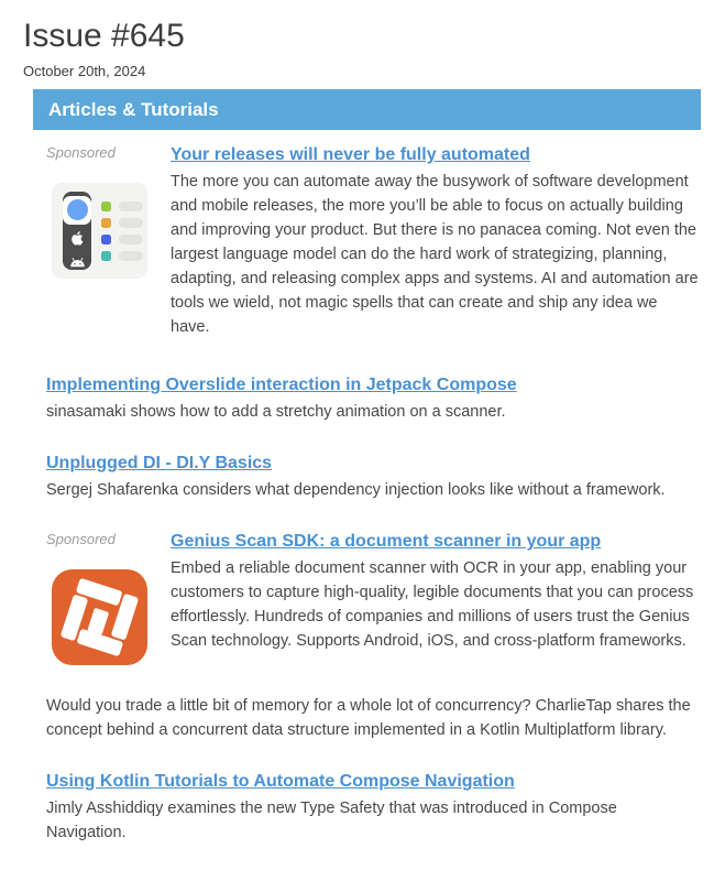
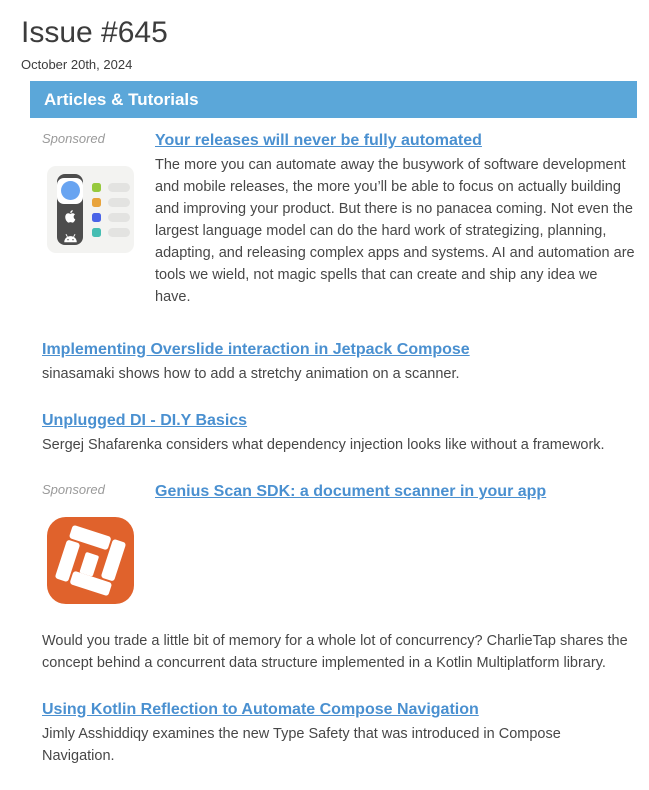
  Issue #645
  October 20th, 2024
  Articles & Tutorials
  Sponsored
  Your releases will never be fully automated
  The more you can automate away the busywork of software development and mobile releases, the more you’ll be able to focus on actually building and improving your product. But there is no panacea coming. Not even the largest language model can do the hard work of strategizing, planning, adapting, and releasing complex apps and systems. AI and automation are tools we wield, not magic spells that can create and ship any idea we have.
  Implementing Overslide interaction in Jetpack Compose
  sinasamaki shows how to add a stretchy animation on a scanner.
  Unplugged DI - DI.Y Basics
  Sergej Shafarenka considers what dependency injection looks like without a framework.
  Sponsored
  Genius Scan SDK: a document scanner in your app
- Embed a reliable document scanner with OCR in your app, enabling your customers to capture high-quality, legible documents that you can process effortlessly. Hundreds of companies and millions of users trust the Genius Scan technology. Supports Android, iOS, and cross-platform frameworks.
  Would you trade a little bit of memory for a whole lot of concurrency? CharlieTap shares the concept behind a concurrent data structure implemented in a Kotlin Multiplatform library.
- Using Kotlin Tutorials to Automate Compose Navigation
+ Using Kotlin Reflection to Automate Compose Navigation
  Jimly Asshiddiqy examines the new Type Safety that was introduced in Compose Navigation.
